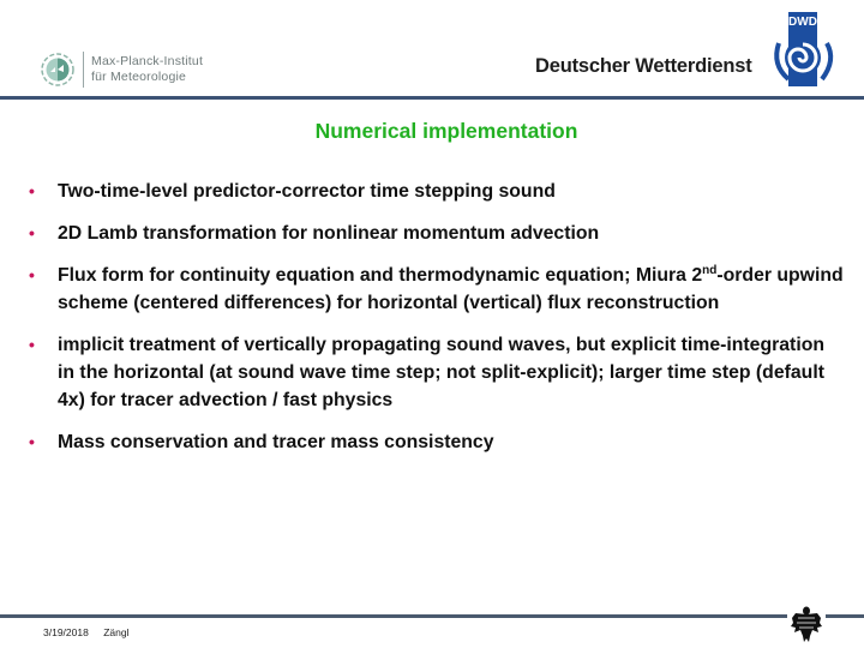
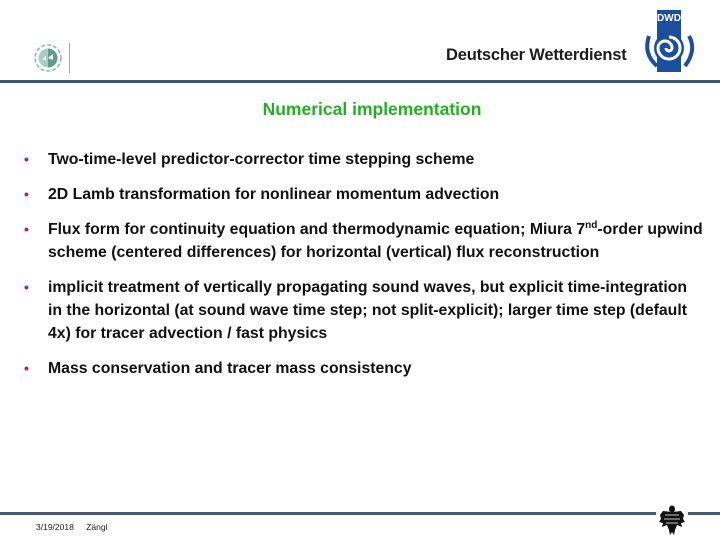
- Max-Planck-Institut
- für Meteorologie
  Deutscher Wetterdienst
  DWD
  Numerical implementation
  •
- Two-time-level predictor-corrector time stepping sound
+ Two-time-level predictor-corrector time stepping scheme
  •
  2D Lamb transformation for nonlinear momentum advection
  •
- Flux form for continuity equation and thermodynamic equation; Miura 2nd-order upwind scheme (centered differences) for horizontal (vertical) flux reconstruction
+ Flux form for continuity equation and thermodynamic equation; Miura 7nd-order upwind scheme (centered differences) for horizontal (vertical) flux reconstruction
  •
  implicit treatment of vertically propagating sound waves, but explicit time-integration in the horizontal (at sound wave time step; not split-explicit); larger time step (default 4x) for tracer advection / fast physics
  •
  Mass conservation and tracer mass consistency
  3/19/2018 Zängl
